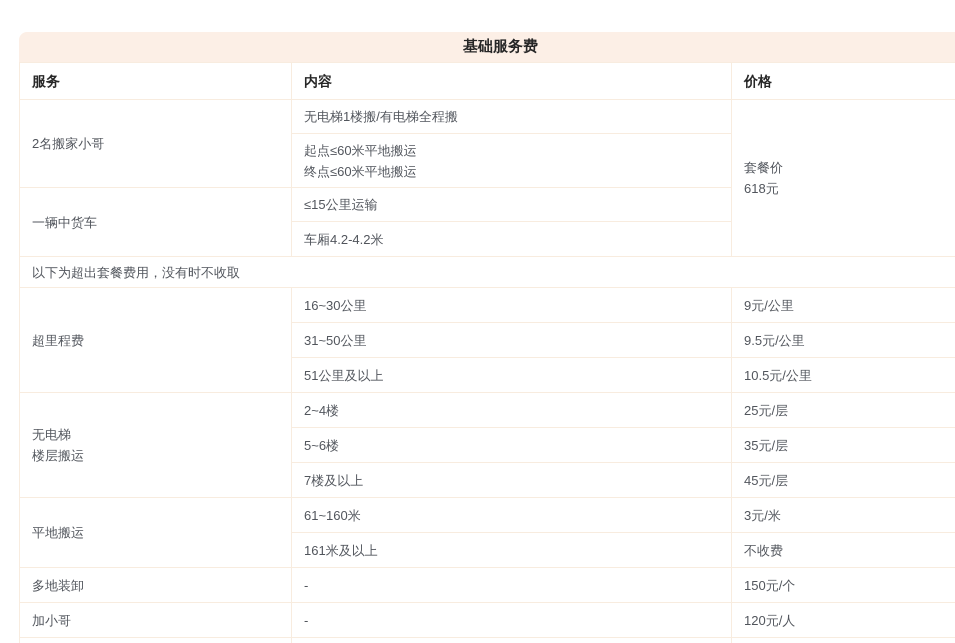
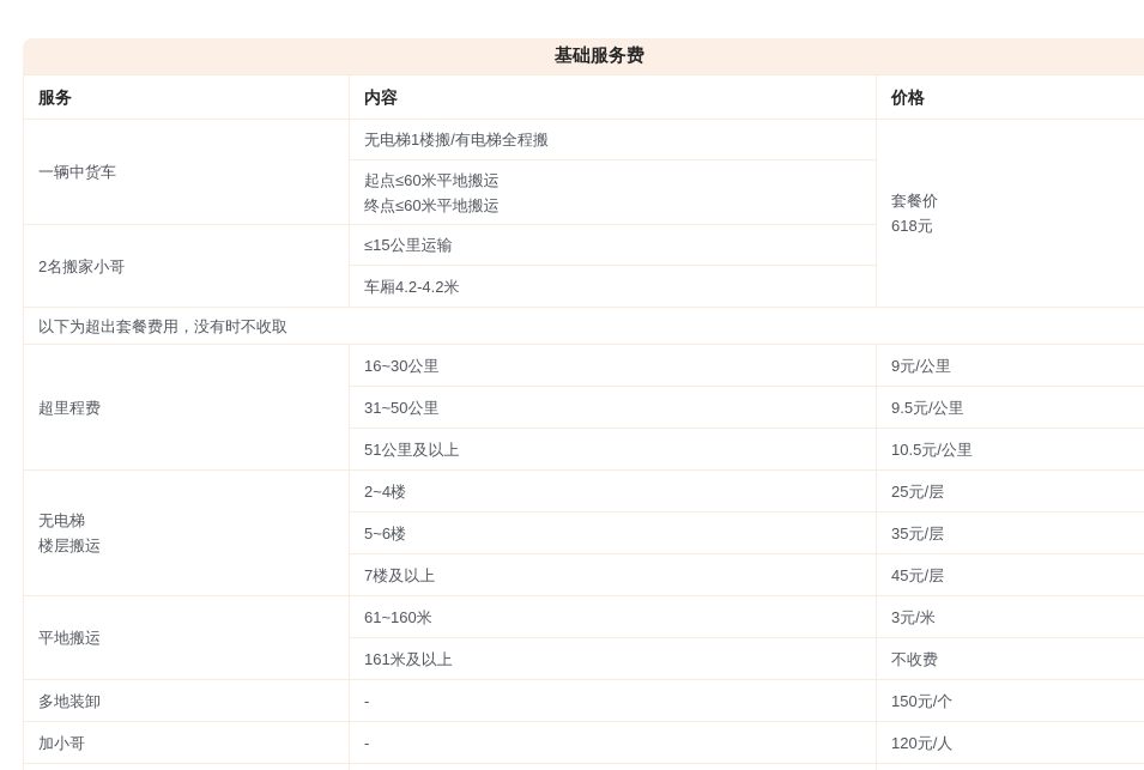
  基础服务费
  服务	内容	价格
- 2名搬家小哥	无电梯1楼搬/有电梯全程搬	套餐价 618元
+ 一辆中货车	无电梯1楼搬/有电梯全程搬	套餐价 618元
  起点≤60米平地搬运 终点≤60米平地搬运
- 一辆中货车	≤15公里运输
+ 2名搬家小哥	≤15公里运输
  车厢4.2-4.2米
  以下为超出套餐费用，没有时不收取
  超里程费	16~30公里	9元/公里
  31~50公里	9.5元/公里
  51公里及以上	10.5元/公里
  无电梯 楼层搬运	2~4楼	25元/层
  5~6楼	35元/层
  7楼及以上	45元/层
  平地搬运	61~160米	3元/米
  161米及以上	不收费
  多地装卸	-	150元/个
  加小哥	-	120元/人
